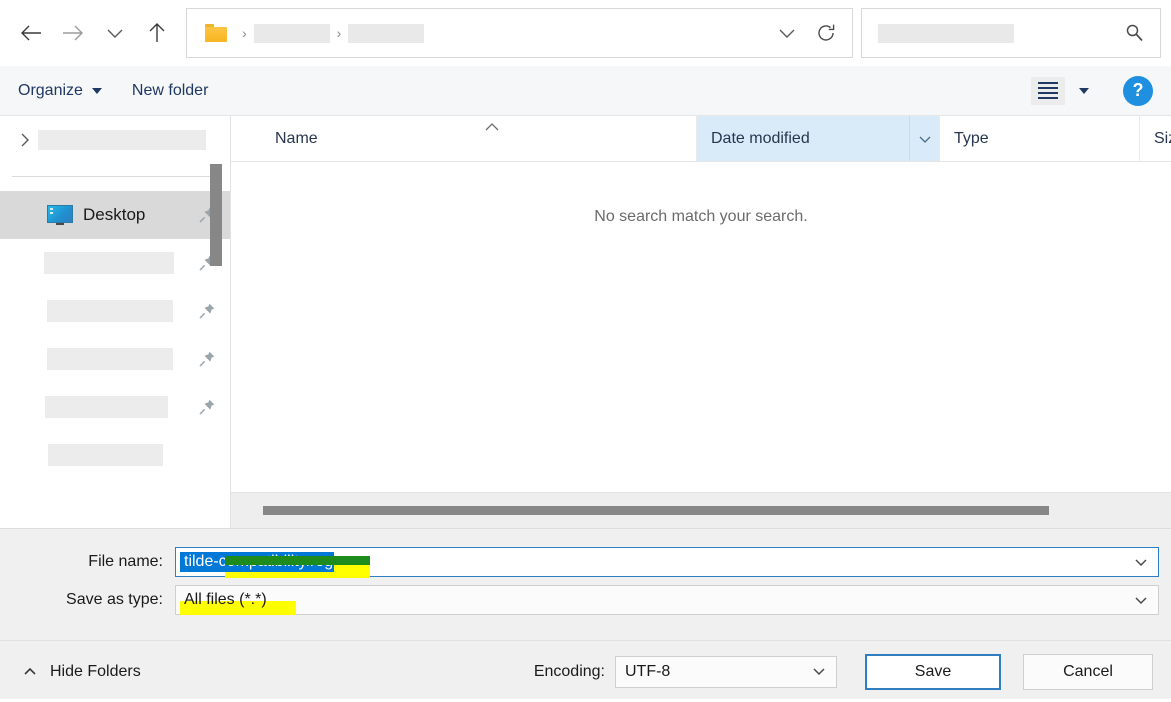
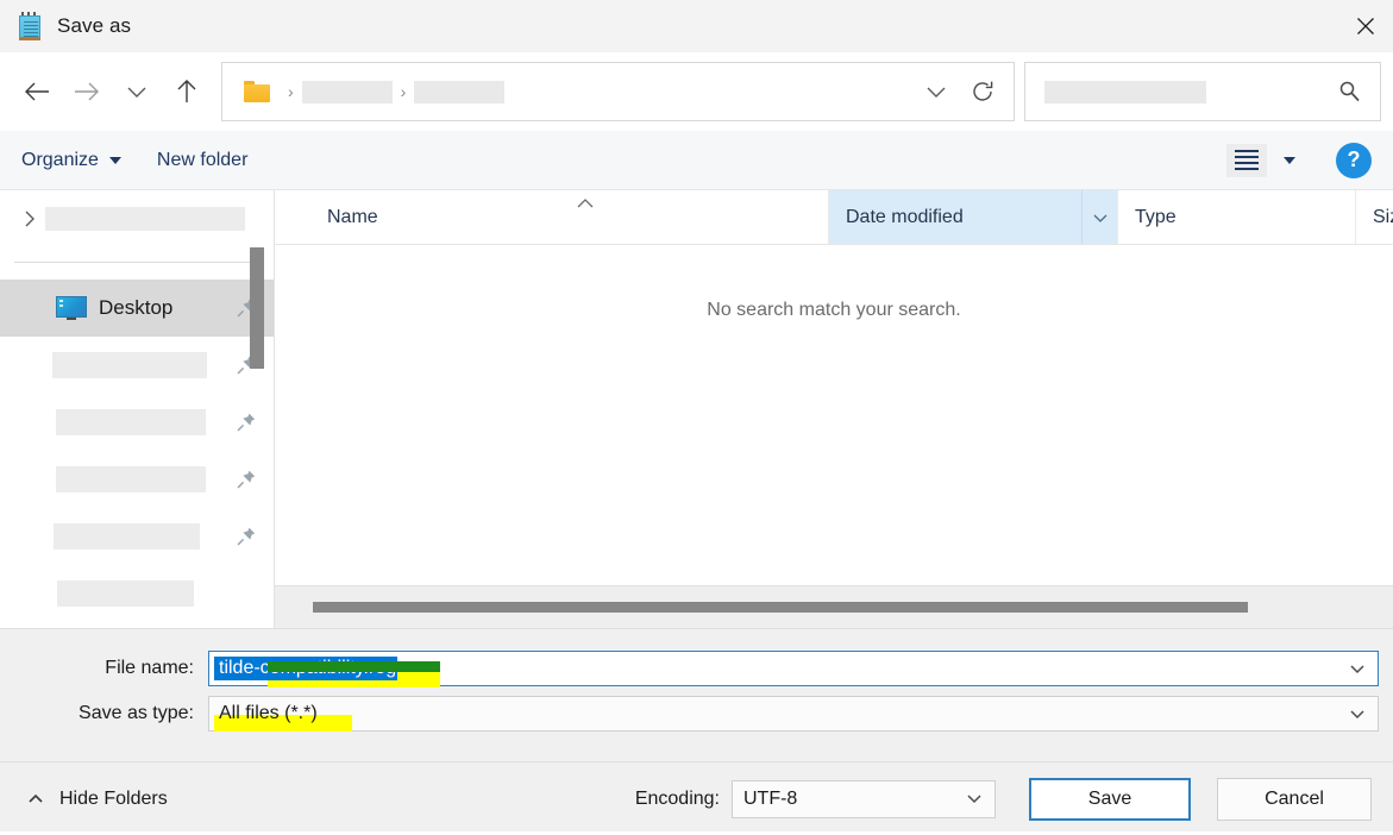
+ Save as
  ›
  ›
  Organize
  New folder
  ?
  Desktop
  Name
  Date modified
  Type
  No search match your search.
  File name:
  Save as type:
  All files (*.*)
  Hide Folders
  Encoding:
  UTF-8
  Save
  Cancel
